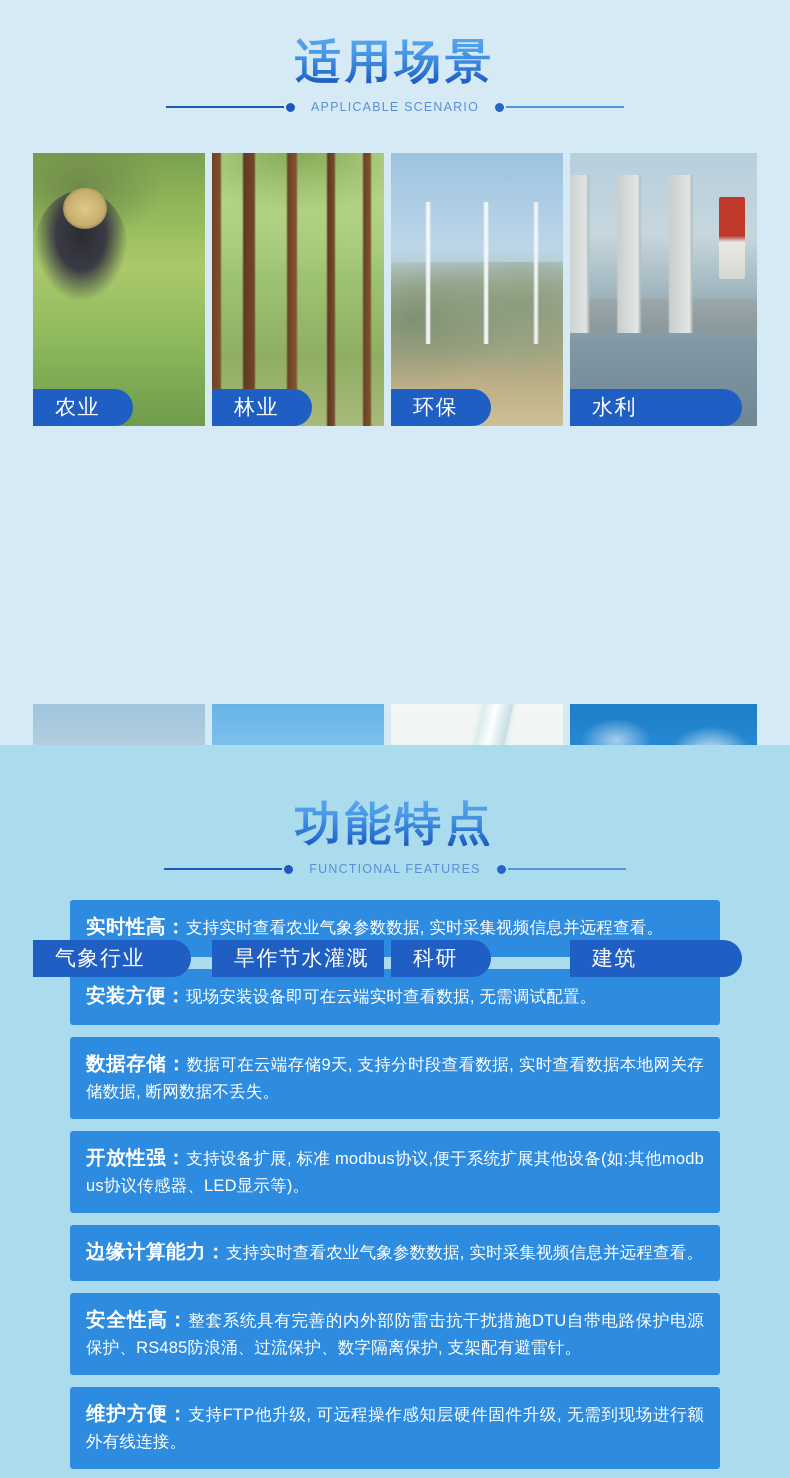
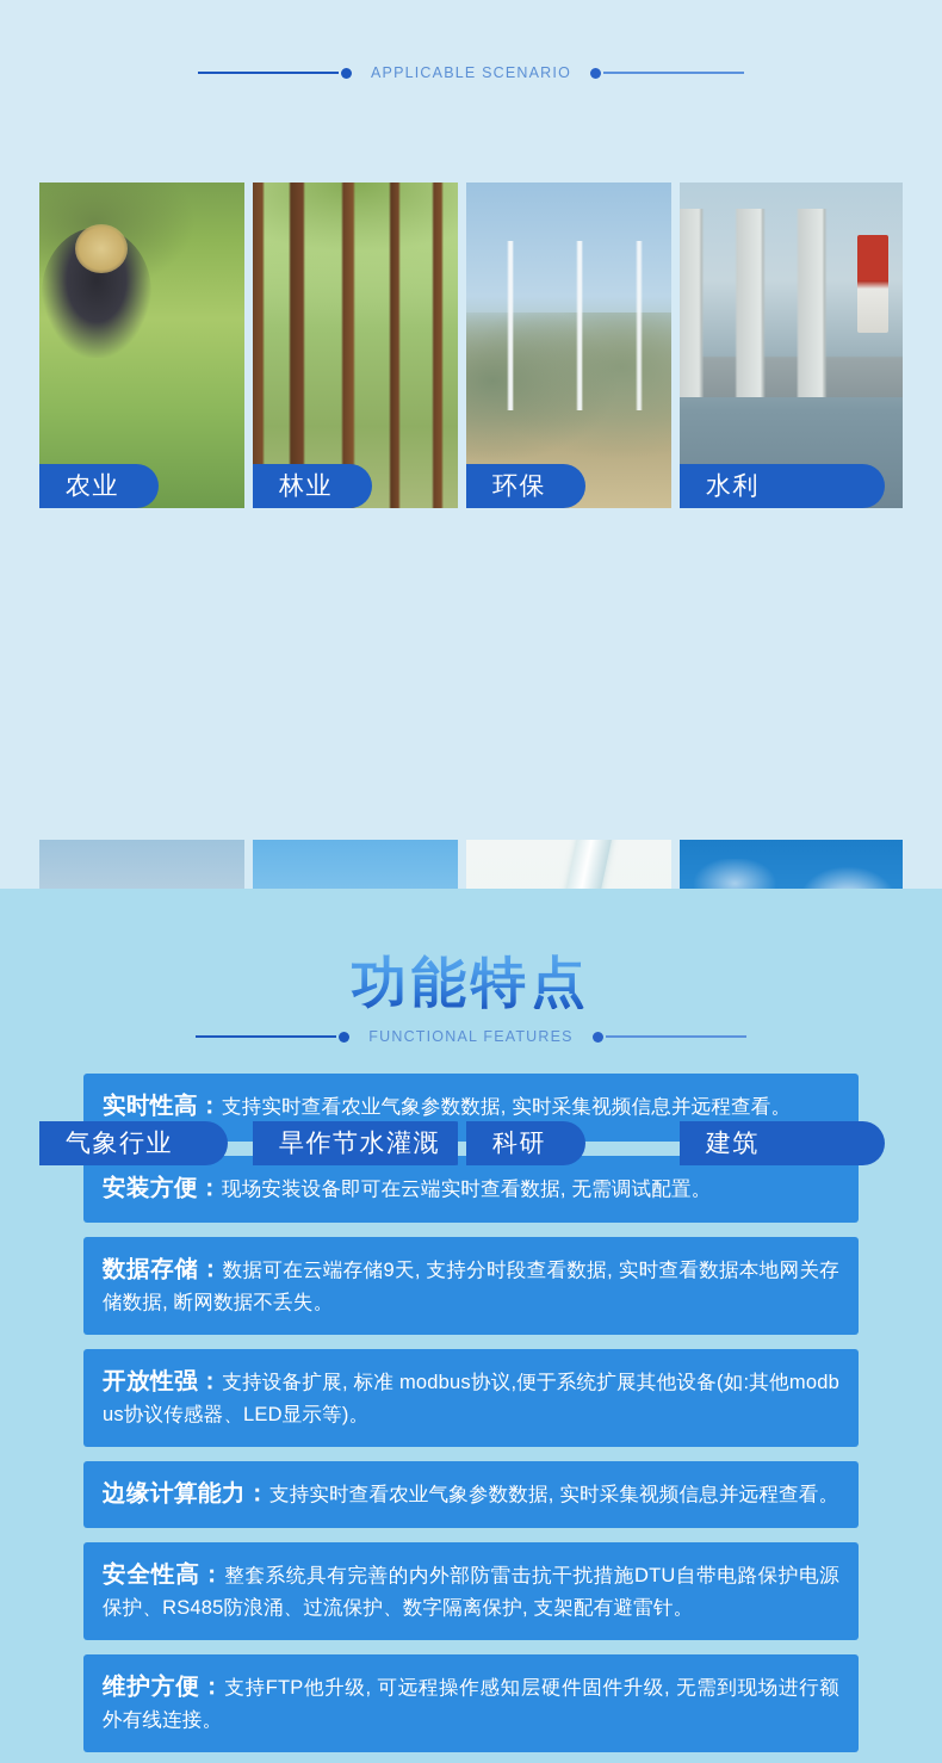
- 适用场景
  APPLICABLE SCENARIO
  农业
  林业
  环保
  水利
  气象行业
  旱作节水灌溉
  科研
  建筑
  功能特点
  FUNCTIONAL FEATURES
  实时性高：支持实时查看农业气象参数数据, 实时采集视频信息并远程查看。
  安装方便：现场安装设备即可在云端实时查看数据, 无需调试配置。
  数据存储：数据可在云端存储9天, 支持分时段查看数据, 实时查看数据本地网关存储数据, 断网数据不丢失。
  开放性强：支持设备扩展, 标准 modbus协议,便于系统扩展其他设备(如:其他modbus协议传感器、LED显示等)。
  边缘计算能力：支持实时查看农业气象参数数据, 实时采集视频信息并远程查看。
  安全性高：整套系统具有完善的内外部防雷击抗干扰措施DTU自带电路保护电源保护、RS485防浪涌、过流保护、数字隔离保护, 支架配有避雷针。
  维护方便：支持FTP他升级, 可远程操作感知层硬件固件升级, 无需到现场进行额外有线连接。
